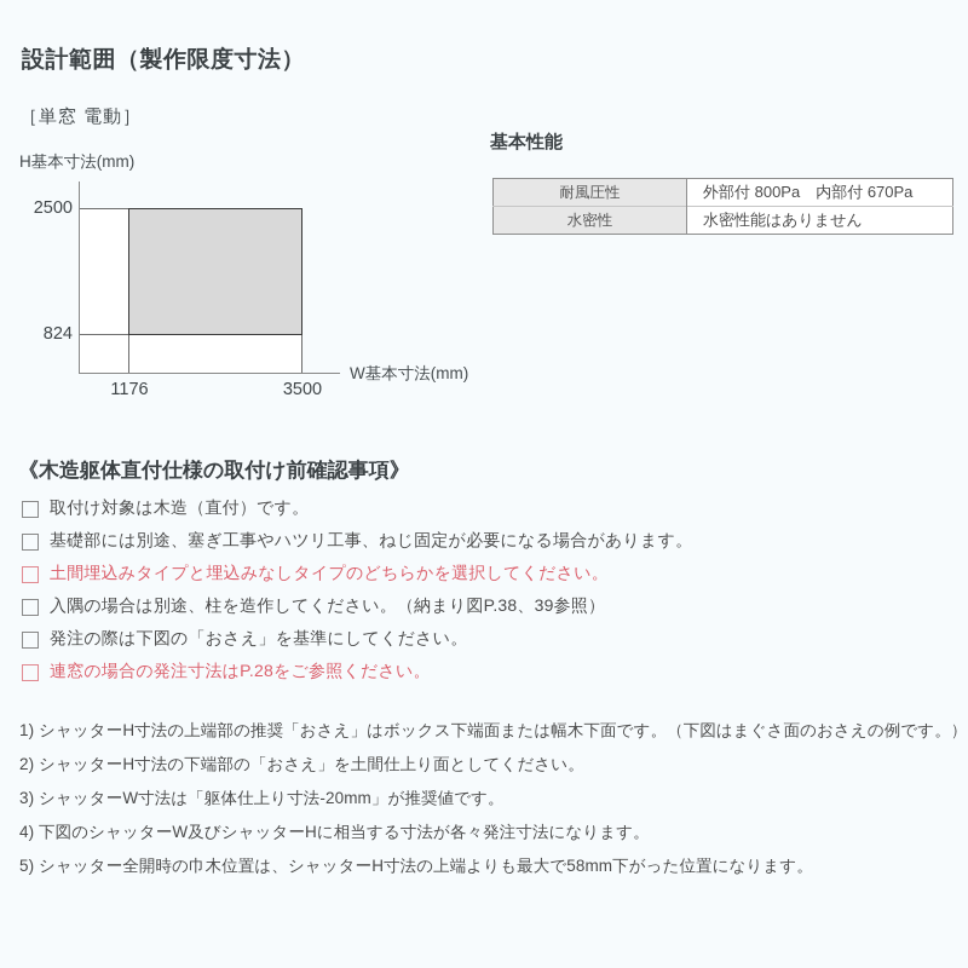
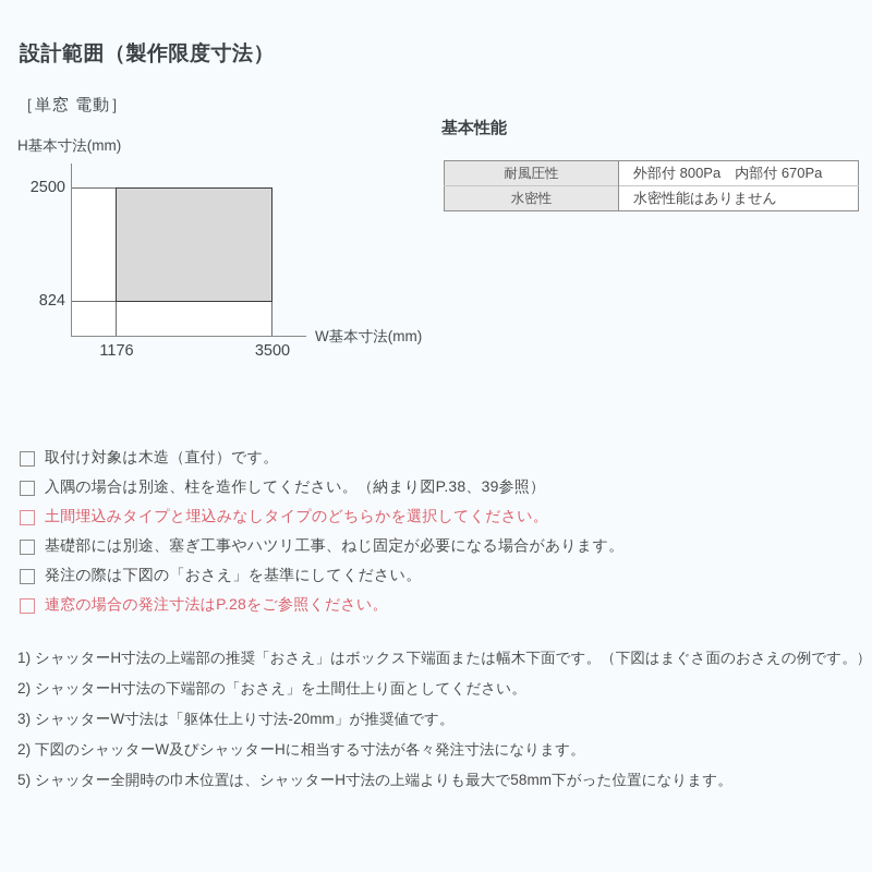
  設計範囲（製作限度寸法）
  ［単窓 電動］
  H基本寸法(mm)
  2500
  824
  1176
  3500
  W基本寸法(mm)
  基本性能
  耐風圧性	外部付 800Pa 内部付 670Pa
  水密性	水密性能はありません
- 《木造躯体直付仕様の取付け前確認事項》
  取付け対象は木造（直付）です。
- 基礎部には別途、塞ぎ工事やハツリ工事、ねじ固定が必要になる場合があります。
+ 入隅の場合は別途、柱を造作してください。（納まり図P.38、39参照）
  土間埋込みタイプと埋込みなしタイプのどちらかを選択してください。
- 入隅の場合は別途、柱を造作してください。（納まり図P.38、39参照）
+ 基礎部には別途、塞ぎ工事やハツリ工事、ねじ固定が必要になる場合があります。
  発注の際は下図の「おさえ」を基準にしてください。
  連窓の場合の発注寸法はP.28をご参照ください。
  1) シャッターH寸法の上端部の推奨「おさえ」はボックス下端面または幅木下面です。（下図はまぐさ面のおさえの例です。）
  2) シャッターH寸法の下端部の「おさえ」を土間仕上り面としてください。
  3) シャッターW寸法は「躯体仕上り寸法-20mm」が推奨値です。
- 4) 下図のシャッターW及びシャッターHに相当する寸法が各々発注寸法になります。
+ 2) 下図のシャッターW及びシャッターHに相当する寸法が各々発注寸法になります。
  5) シャッター全開時の巾木位置は、シャッターH寸法の上端よりも最大で58mm下がった位置になります。
